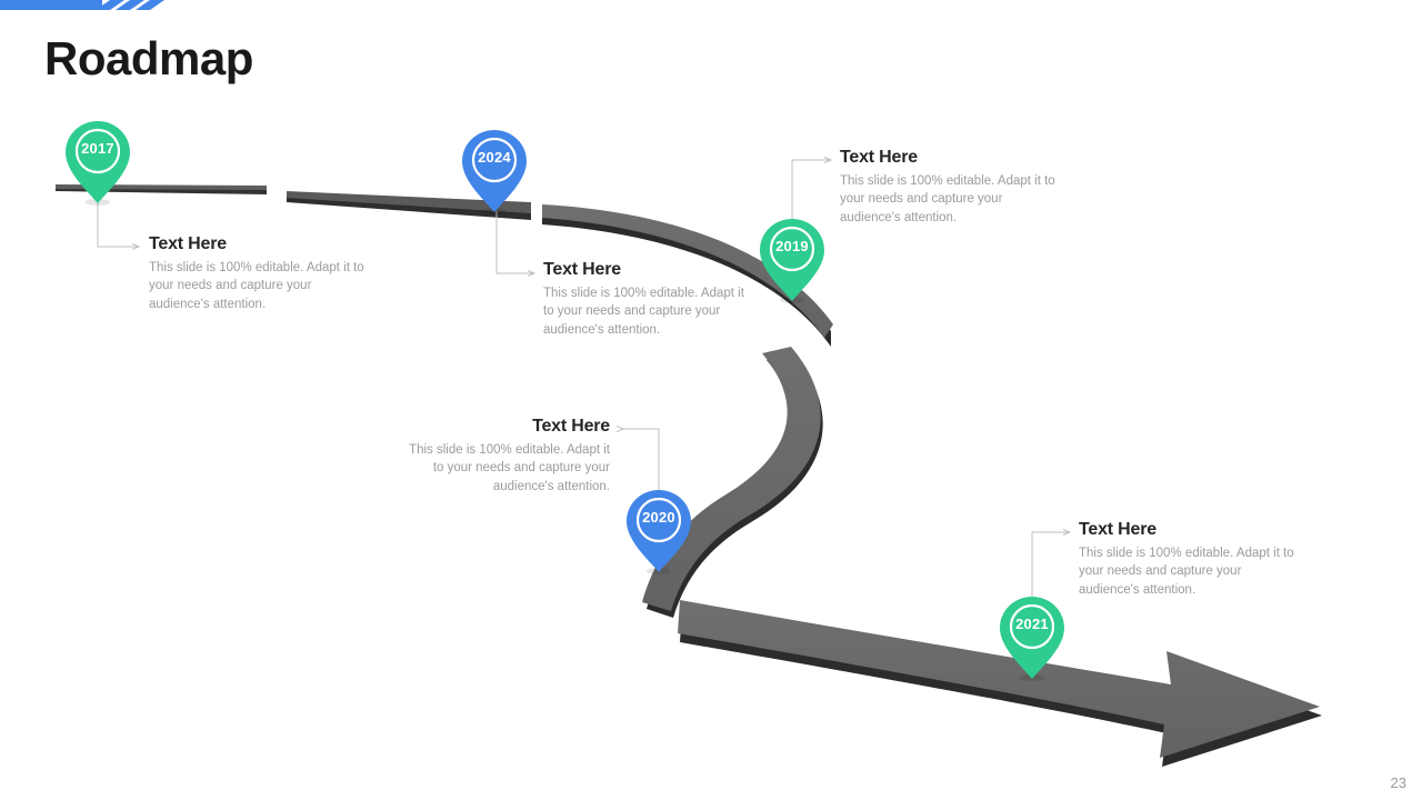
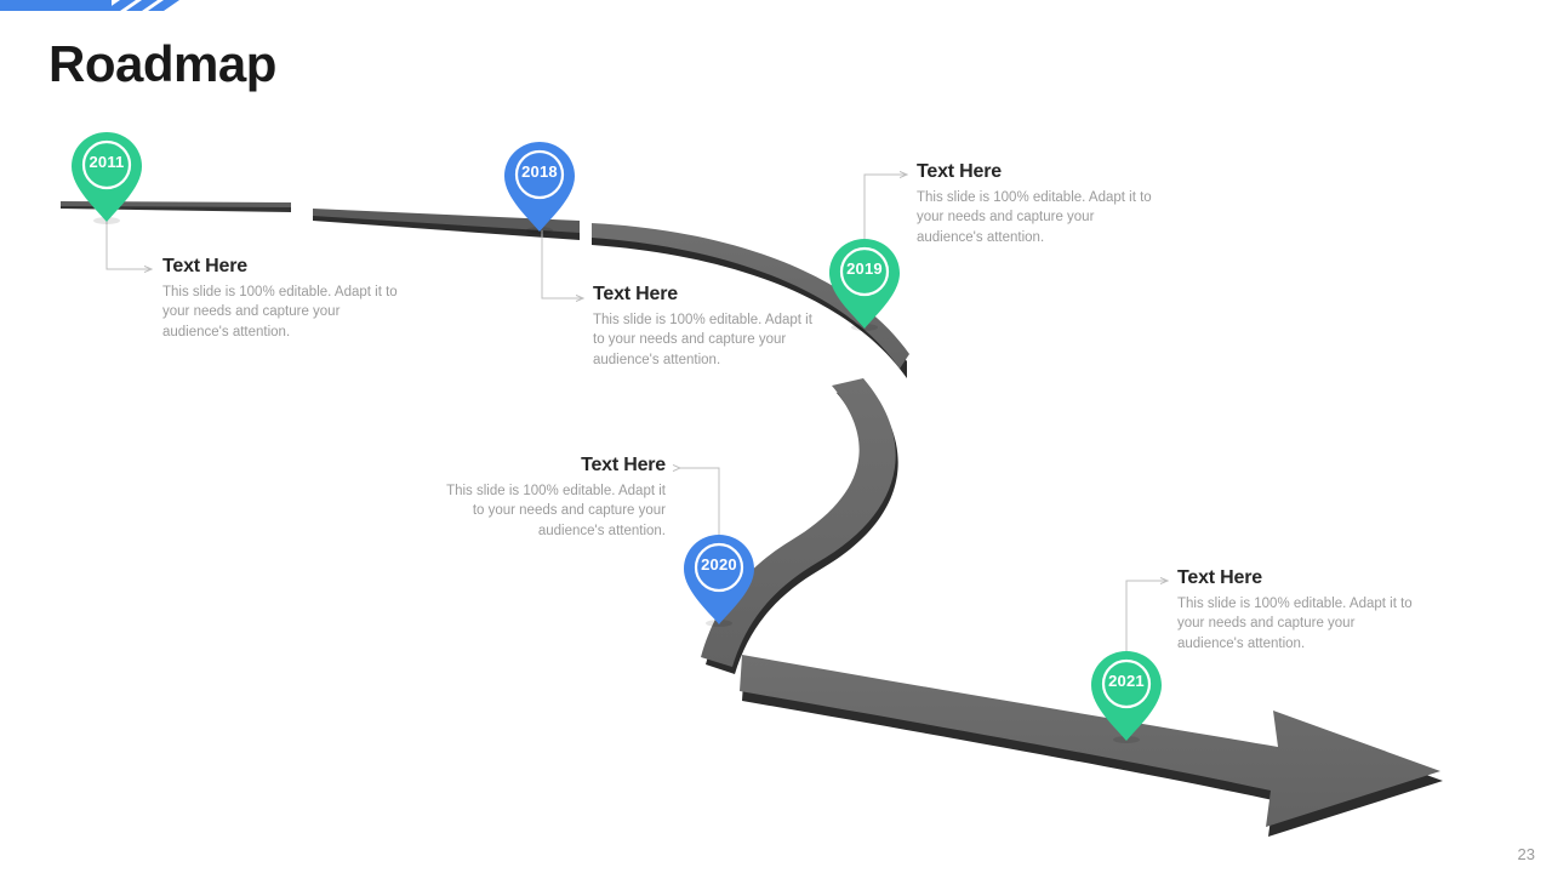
  Roadmap
- 2017
+ 2011
- 2024
+ 2018
  2019
  2020
  2021
  Text Here
  This slide is 100% editable. Adapt it to your needs and capture your audience's attention.
  Text Here
  This slide is 100% editable. Adapt it to your needs and capture your audience's attention.
  Text Here
  This slide is 100% editable. Adapt it to your needs and capture your audience's attention.
  Text Here
  This slide is 100% editable. Adapt it to your needs and capture your audience's attention.
  Text Here
  This slide is 100% editable. Adapt it to your needs and capture your audience's attention.
  23
